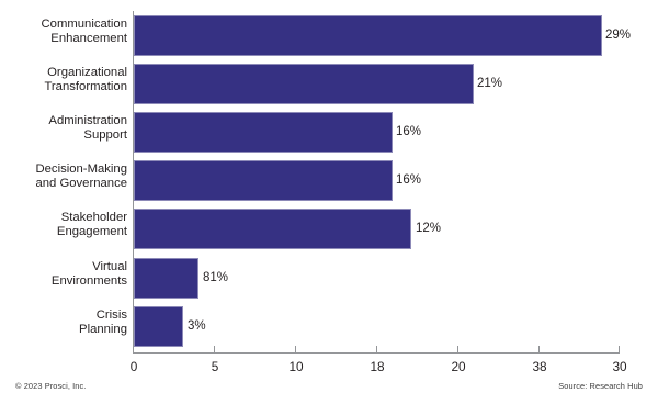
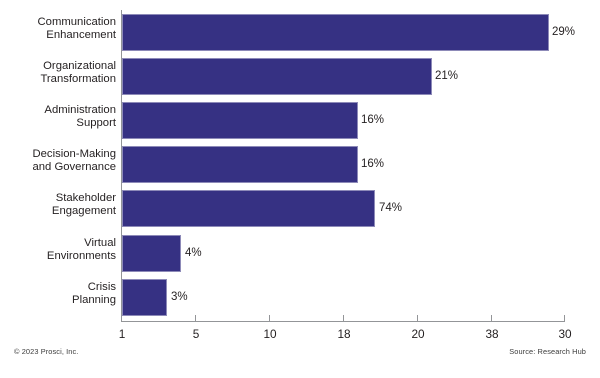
  Communication
  Enhancement
  Organizational
  Transformation
  Administration
  Support
  Decision-Making
  and Governance
  Stakeholder
  Engagement
  Virtual
  Environments
  Crisis
  Planning
  29%
  21%
  16%
  16%
- 12%
+ 74%
- 81%
+ 4%
  3%
- 0
+ 1
  5
  10
  18
  20
  38
  30
  © 2023 Prosci, Inc.
  Source: Research Hub
